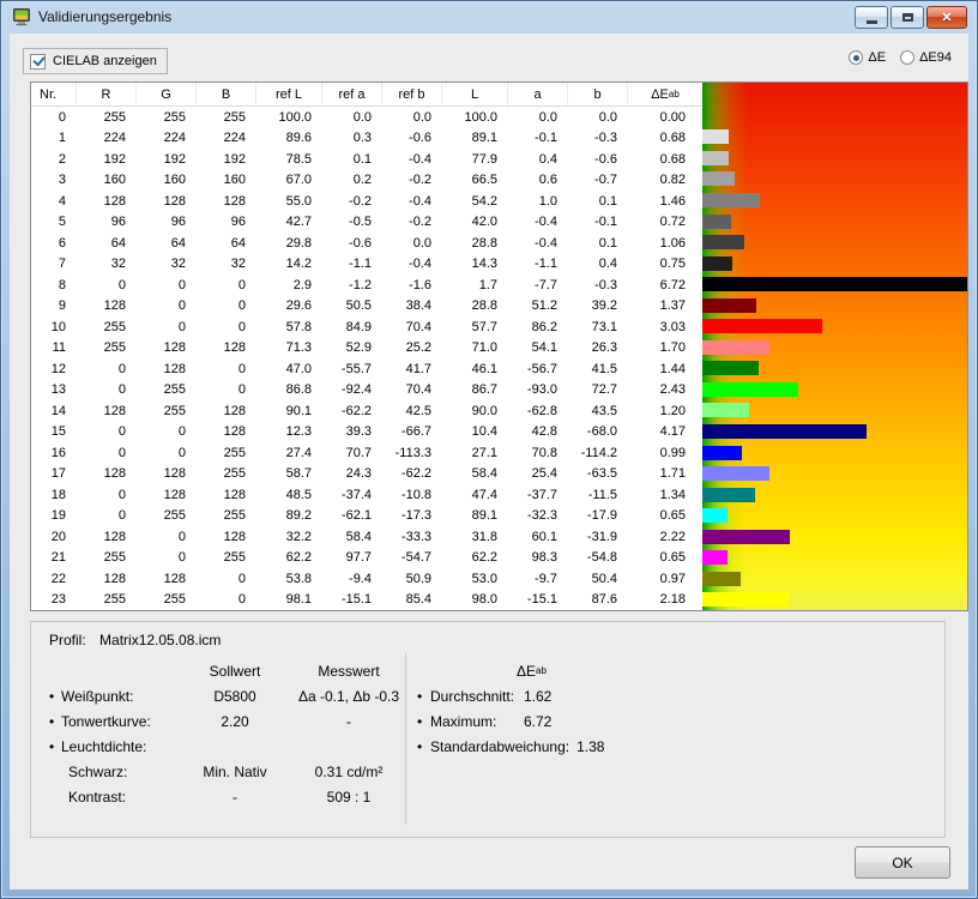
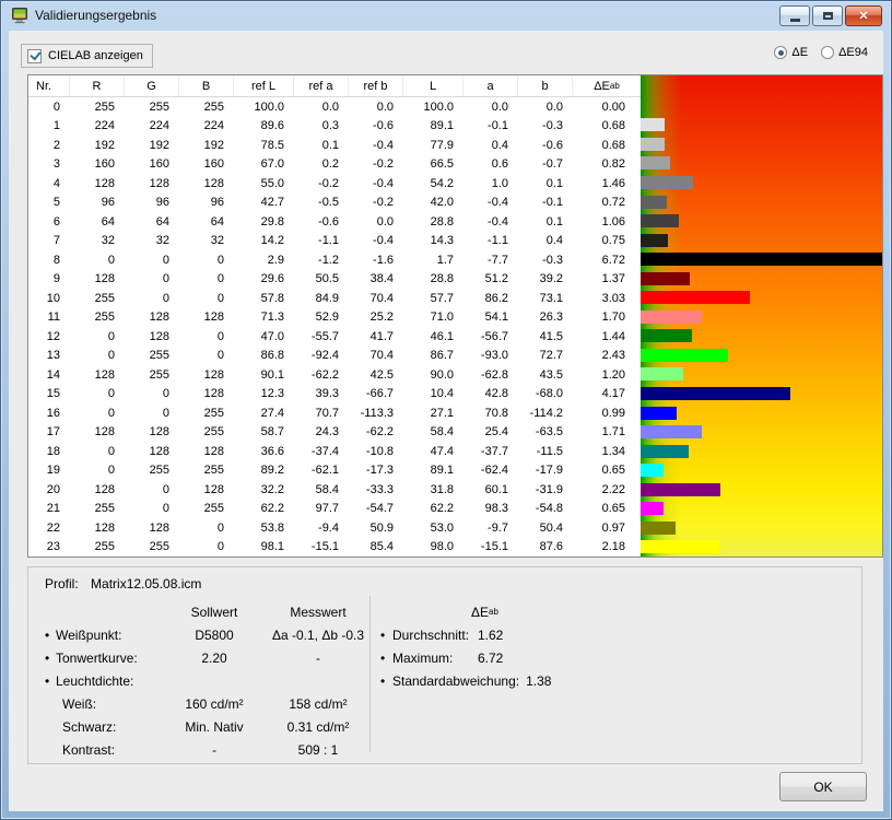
  Validierungsergebnis
  ✕
  CIELAB anzeigen
  ΔE
  ΔE94
  Nr.
  R
  G
  B
  ref L
  ref a
  ref b
  L
  a
  b
  ΔE
  ab
  0
  255
  255
  255
  100.0
  0.0
  0.0
  100.0
  0.0
  0.0
  0.00
  1
  224
  224
  224
  89.6
  0.3
  -0.6
  89.1
  -0.1
  -0.3
  0.68
  2
  192
  192
  192
  78.5
  0.1
  -0.4
  77.9
  0.4
  -0.6
  0.68
  3
  160
  160
  160
  67.0
  0.2
  -0.2
  66.5
  0.6
  -0.7
  0.82
  4
  128
  128
  128
  55.0
  -0.2
  -0.4
  54.2
  1.0
  0.1
  1.46
  5
  96
  96
  96
  42.7
  -0.5
  -0.2
  42.0
  -0.4
  -0.1
  0.72
  6
  64
  64
  64
  29.8
  -0.6
  0.0
  28.8
  -0.4
  0.1
  1.06
  7
  32
  32
  32
  14.2
  -1.1
  -0.4
  14.3
  -1.1
  0.4
  0.75
  8
  0
  0
  0
  2.9
  -1.2
  -1.6
  1.7
  -7.7
  -0.3
  6.72
  9
  128
  0
  0
  29.6
  50.5
  38.4
  28.8
  51.2
  39.2
  1.37
  10
  255
  0
  0
  57.8
  84.9
  70.4
  57.7
  86.2
  73.1
  3.03
  11
  255
  128
  128
  71.3
  52.9
  25.2
  71.0
  54.1
  26.3
  1.70
  12
  0
  128
  0
  47.0
  -55.7
  41.7
  46.1
  -56.7
  41.5
  1.44
  13
  0
  255
  0
  86.8
  -92.4
  70.4
  86.7
  -93.0
  72.7
  2.43
  14
  128
  255
  128
  90.1
  -62.2
  42.5
  90.0
  -62.8
  43.5
  1.20
  15
  0
  0
  128
  12.3
  39.3
  -66.7
  10.4
  42.8
  -68.0
  4.17
  16
  0
  0
  255
  27.4
  70.7
  -113.3
  27.1
  70.8
  -114.2
  0.99
  17
  128
  128
  255
  58.7
  24.3
  -62.2
  58.4
  25.4
  -63.5
  1.71
  18
  0
  128
  128
- 48.5
+ 36.6
  -37.4
  -10.8
  47.4
  -37.7
  -11.5
  1.34
  19
  0
  255
  255
  89.2
  -62.1
  -17.3
  89.1
- -32.3
+ -62.4
  -17.9
  0.65
  20
  128
  0
  128
  32.2
  58.4
  -33.3
  31.8
  60.1
  -31.9
  2.22
  21
  255
  0
  255
  62.2
  97.7
  -54.7
  62.2
  98.3
  -54.8
  0.65
  22
  128
  128
  0
  53.8
  -9.4
  50.9
  53.0
  -9.7
  50.4
  0.97
  23
  255
  255
  0
  98.1
  -15.1
  85.4
  98.0
  -15.1
  87.6
  2.18
  Profil: Matrix12.05.08.icm
  Sollwert
  Messwert
  • Weißpunkt:
  D5800
  Δa -0.1, Δb -0.3
  • Tonwertkurve:
  2.20
  -
  • Leuchtdichte:
+ Weiß:
+ 160 cd/m²
+ 158 cd/m²
  Schwarz:
  Min. Nativ
  0.31 cd/m²
  Kontrast:
  -
  509 : 1
  ΔE
  ab
  •
  Durchschnitt:
  1.62
  •
  Maximum:
  6.72
  •
  Standardabweichung:
  1.38
  OK
